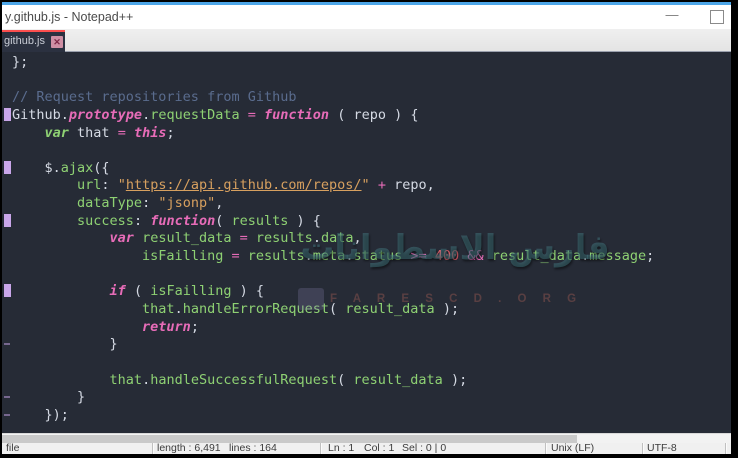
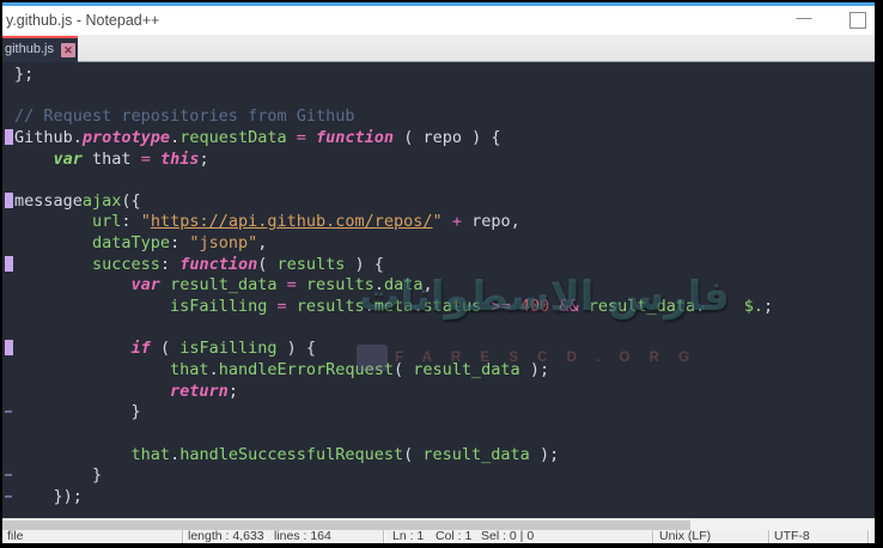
  y.github.js - Notepad++
  —
  github.js
  ✕
  };
  // Request repositories from Github
  Github.prototype.requestData = function ( repo ) {
  var that = this;
- $.ajax({
+ messageajax({
  url: "https://api.github.com/repos/" + repo,
  dataType: "jsonp",
  success: function( results ) {
  var result_data = results.data,
- isFailling = results.meta.status >= 400 && result_data.message;
+ isFailling = results.meta.status >= 400 && result_data. $.;
  if ( isFailling ) {
  that.handleErrorRequest( result_data );
  return;
  }
  that.handleSuccessfulRequest( result_data );
  }
  });
  فارس الاسطوانات
  F A R E S C D . O R G
  file
- length : 6,491
+ length : 4,633
  lines : 164
  Ln : 1
  Col : 1
  Sel : 0 | 0
  Unix (LF)
  UTF-8
